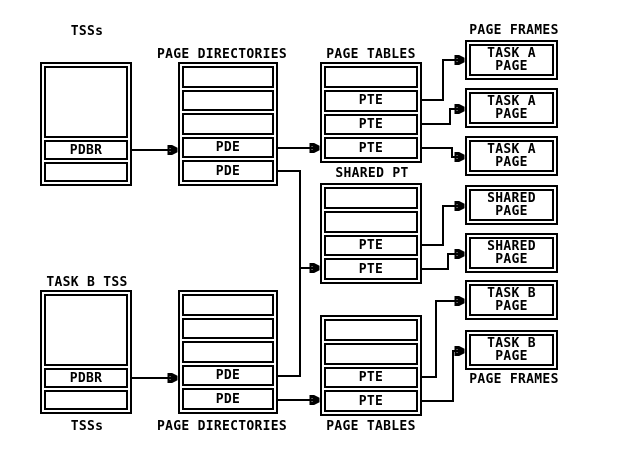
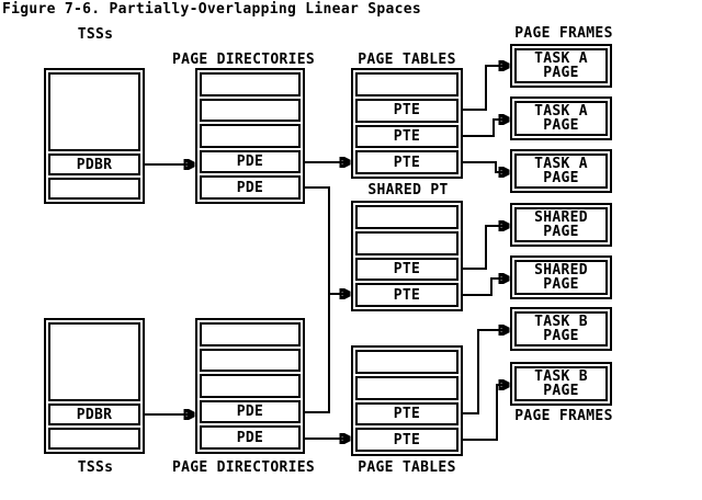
+ Figure 7-6. Partially-Overlapping Linear Spaces
  TSSs
  PAGE DIRECTORIES
  PAGE TABLES
  PAGE FRAMES
  SHARED PT
- TASK B TSS
  TSSs
  PAGE DIRECTORIES
  PAGE TABLES
  PAGE FRAMES
  PDBR
  PDE
  PDE
  PTE
  PTE
  PTE
  PTE
  PTE
  PTE
  PTE
  PDBR
  PDE
  PDE
  TASK A
  PAGE
  TASK A
  PAGE
  TASK A
  PAGE
  SHARED
  PAGE
  SHARED
  PAGE
  TASK B
  PAGE
  TASK B
  PAGE
